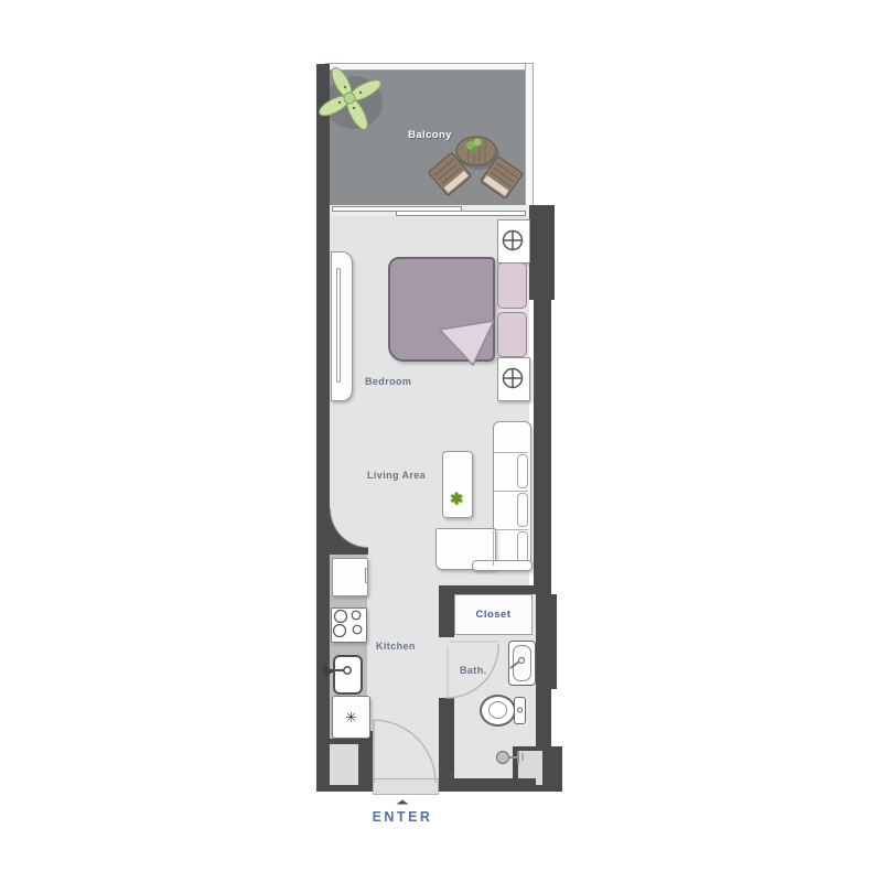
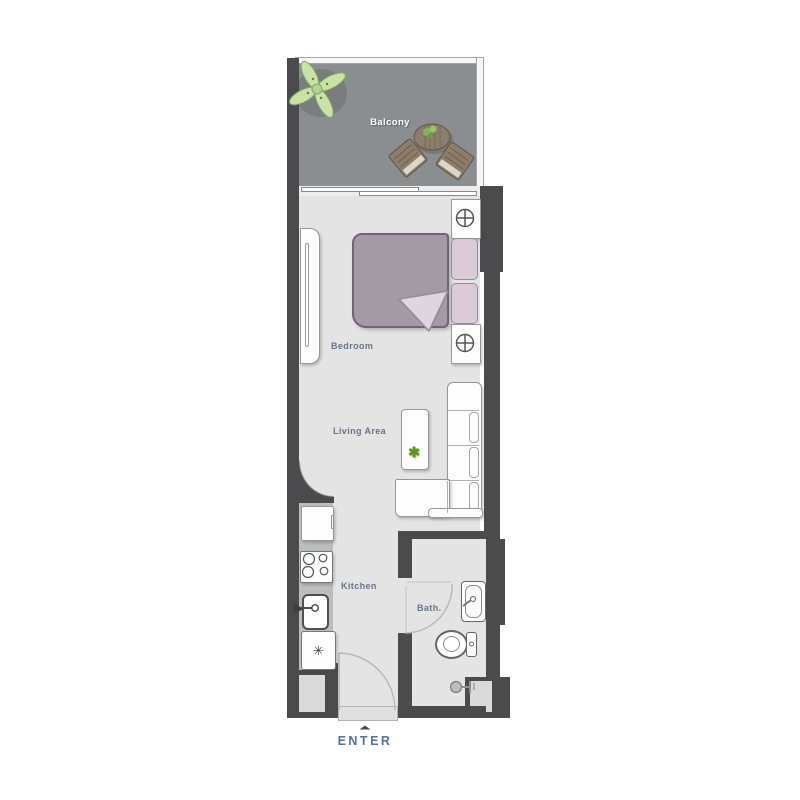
- Closet
  ✱
  ✳
  Balcony
  Bedroom
  Living Area
  Kitchen
  Bath.
  ENTER
